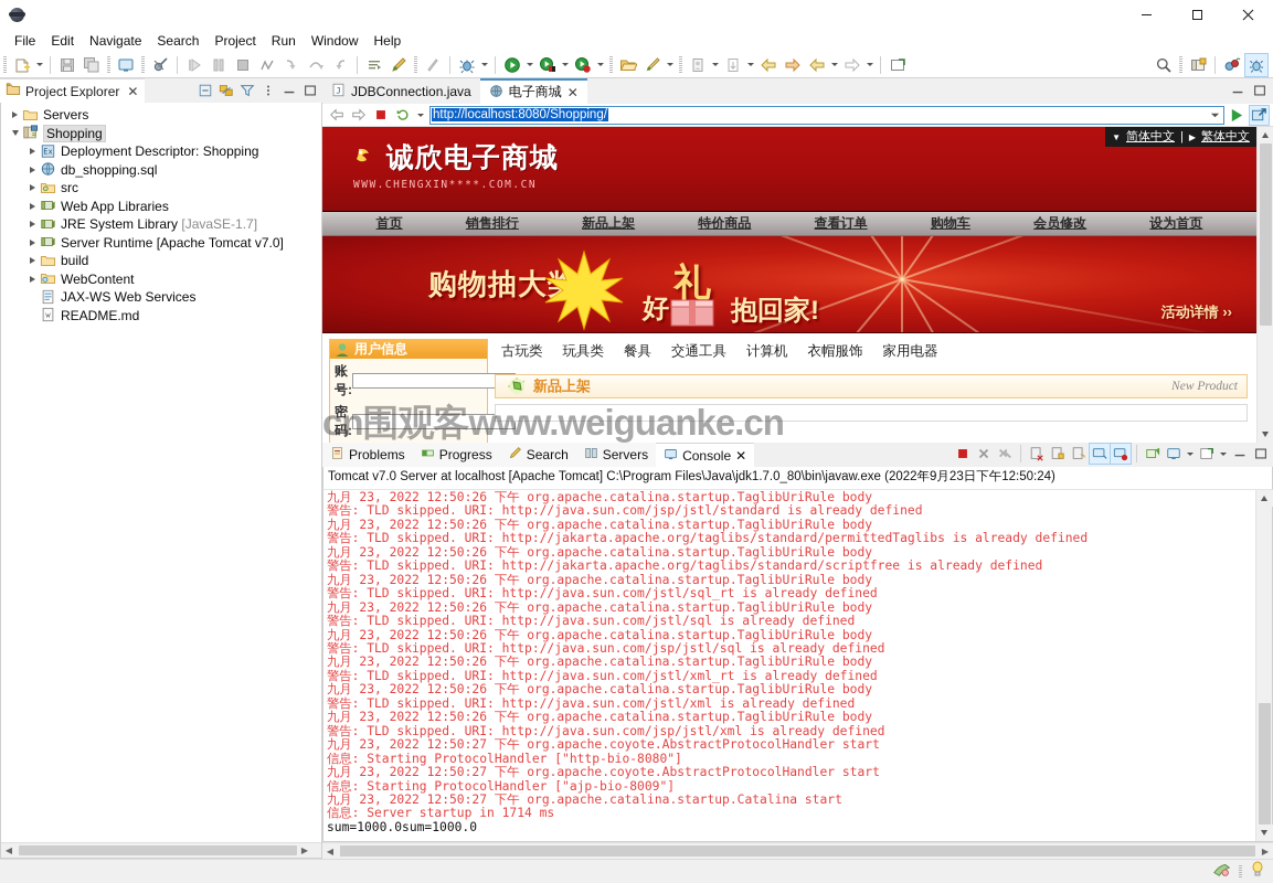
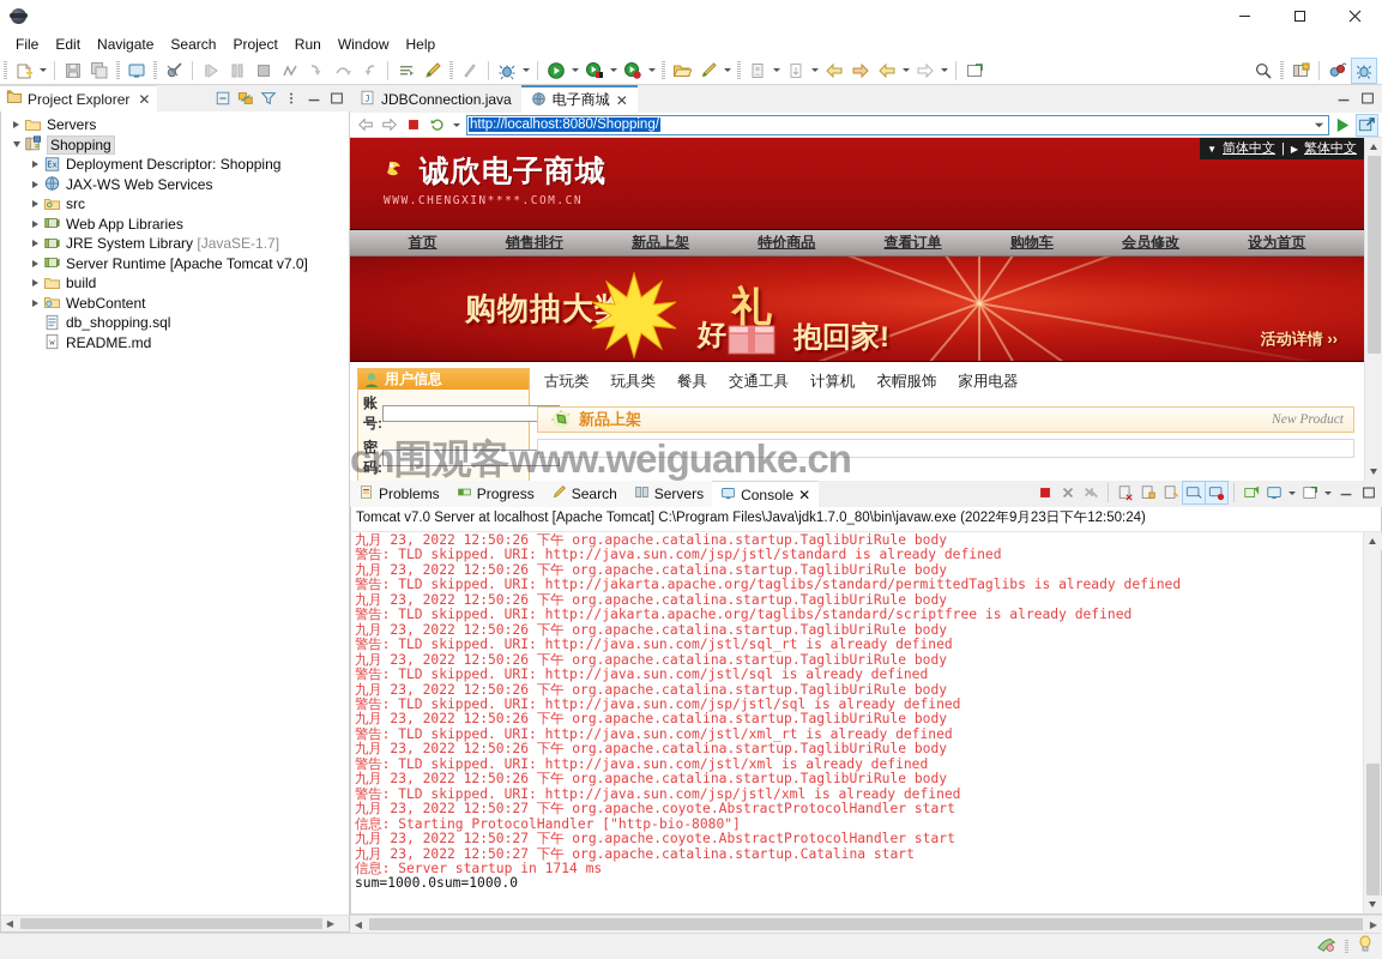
  File
  Edit
  Navigate
  Search
  Project
  Run
  Window
  Help
  Project Explorer
  ✕
  Servers
  Shopping
  Ex
  Deployment Descriptor: Shopping
- db_shopping.sql
+ JAX-WS Web Services
  src
  Web App Libraries
  JRE System Library [JavaSE-1.7]
  Server Runtime [Apache Tomcat v7.0]
  build
  WebContent
- JAX-WS Web Services
+ db_shopping.sql
  w
  README.md
  ◀
  ▶
  J
  JDBConnection.java
  电子商城
  ✕
  http://localhost:8080/Shopping/
  ▼
  简体中文
  |
  ▶
  繁体中文
  诚欣电子商城
  WWW.CHENGXIN****.COM.CN
  首页
  销售排行
  新品上架
  特价商品
  查看订单
  购物车
  会员修改
  设为首页
  购物抽大
  好
  礼
  抱回家!
  活动详情 ››
  用户信息
  账号:
  密码:
  古玩类
  玩具类
  餐具
  交通工具
  计算机
  衣帽服饰
  家用电器
  新品上架
  New Product
  cn围观客www.weiguanke.cn
  Problems
  Progress
  Search
  Servers
  Console
  ✕
  Tomcat v7.0 Server at localhost [Apache Tomcat] C:\Program Files\Java\jdk1.7.0_80\bin\javaw.exe (2022年9月23日下午12:50:24)
  九月 23, 2022 12:50:26 下午 org.apache.catalina.startup.TaglibUriRule body
  警告: TLD skipped. URI: http://java.sun.com/jsp/jstl/standard is already defined
  九月 23, 2022 12:50:26 下午 org.apache.catalina.startup.TaglibUriRule body
  警告: TLD skipped. URI: http://jakarta.apache.org/taglibs/standard/permittedTaglibs is already defined
  九月 23, 2022 12:50:26 下午 org.apache.catalina.startup.TaglibUriRule body
  警告: TLD skipped. URI: http://jakarta.apache.org/taglibs/standard/scriptfree is already defined
  九月 23, 2022 12:50:26 下午 org.apache.catalina.startup.TaglibUriRule body
  警告: TLD skipped. URI: http://java.sun.com/jstl/sql_rt is already defined
  九月 23, 2022 12:50:26 下午 org.apache.catalina.startup.TaglibUriRule body
  警告: TLD skipped. URI: http://java.sun.com/jstl/sql is already defined
  九月 23, 2022 12:50:26 下午 org.apache.catalina.startup.TaglibUriRule body
  警告: TLD skipped. URI: http://java.sun.com/jsp/jstl/sql is already defined
  九月 23, 2022 12:50:26 下午 org.apache.catalina.startup.TaglibUriRule body
  警告: TLD skipped. URI: http://java.sun.com/jstl/xml_rt is already defined
  九月 23, 2022 12:50:26 下午 org.apache.catalina.startup.TaglibUriRule body
  警告: TLD skipped. URI: http://java.sun.com/jstl/xml is already defined
  九月 23, 2022 12:50:26 下午 org.apache.catalina.startup.TaglibUriRule body
  警告: TLD skipped. URI: http://java.sun.com/jsp/jstl/xml is already defined
  九月 23, 2022 12:50:27 下午 org.apache.coyote.AbstractProtocolHandler start
  信息: Starting ProtocolHandler ["http-bio-8080"]
  九月 23, 2022 12:50:27 下午 org.apache.coyote.AbstractProtocolHandler start
- 信息: Starting ProtocolHandler ["ajp-bio-8009"]
  九月 23, 2022 12:50:27 下午 org.apache.catalina.startup.Catalina start
  信息: Server startup in 1714 ms
  sum=1000.0sum=1000.0
  ◀
  ▶
